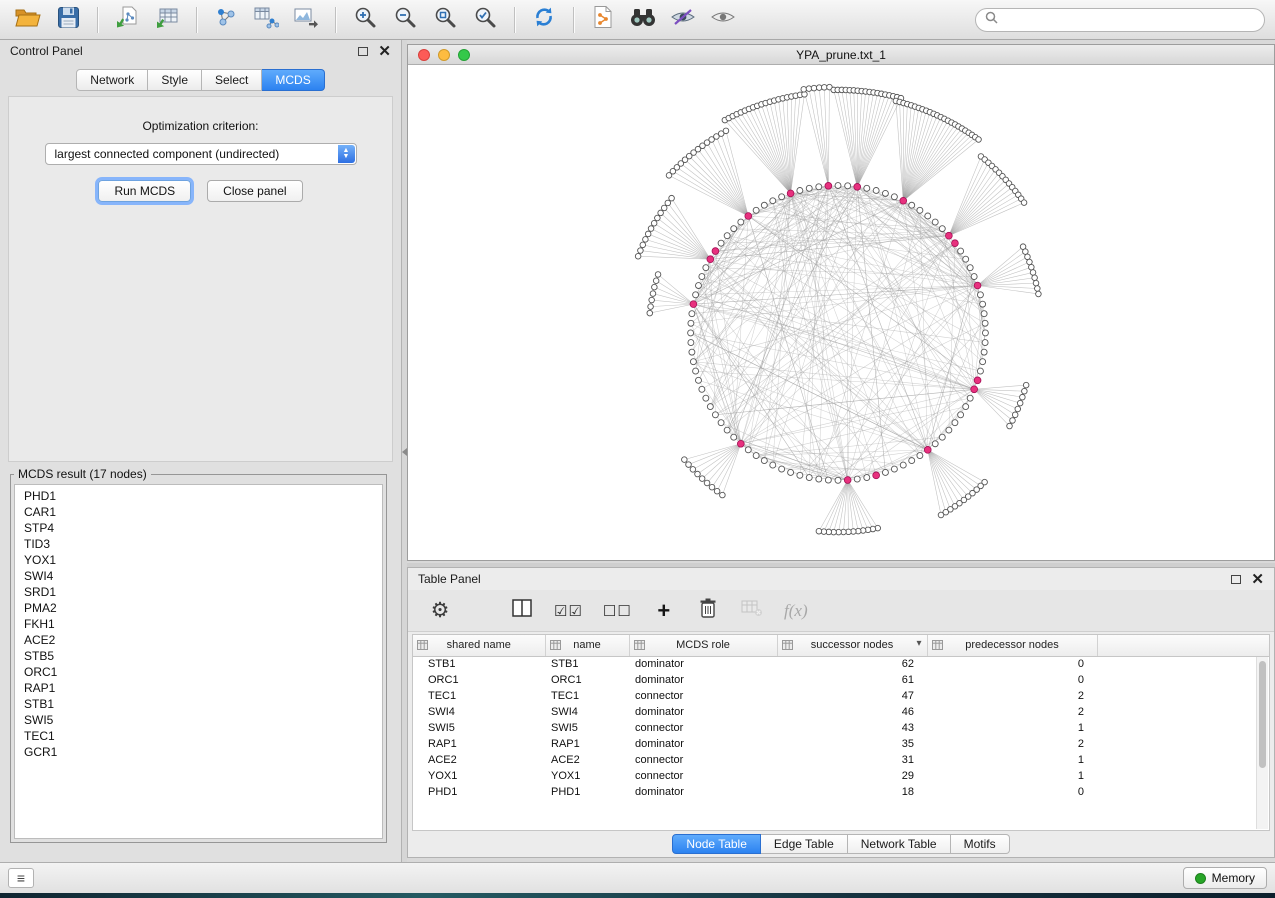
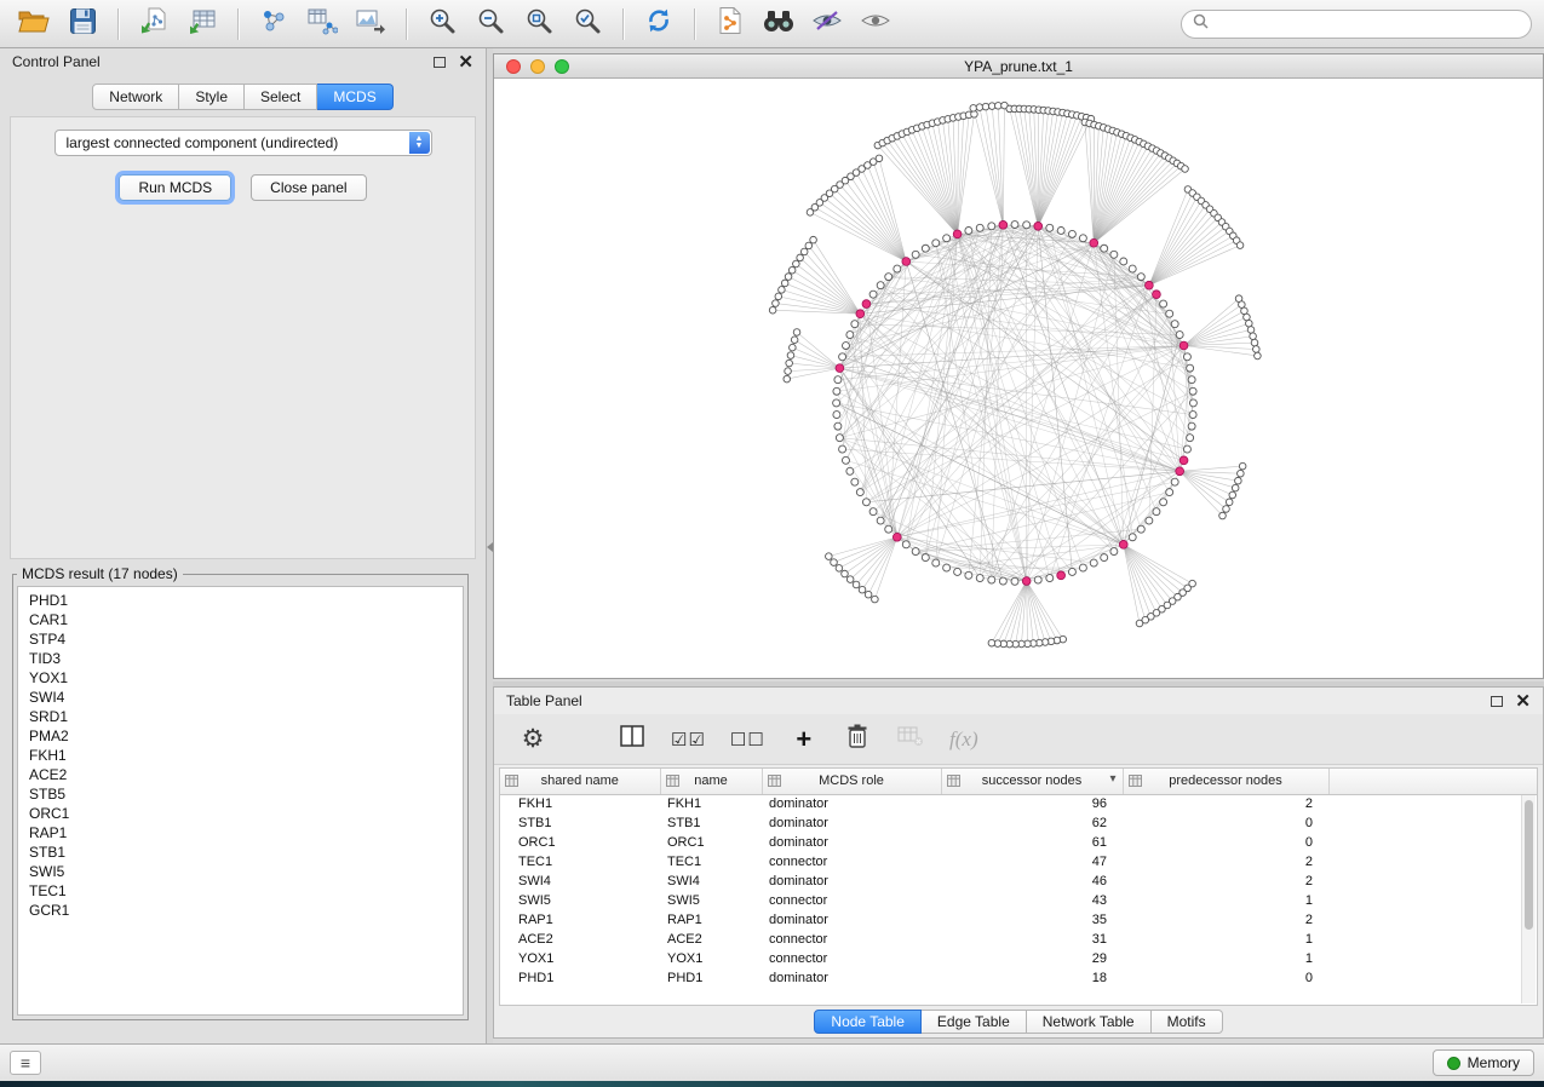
  Control Panel
  ✕
  Network
  Style
  Select
  MCDS
- Optimization criterion:
  largest connected component (undirected)
  Run MCDS
  Close panel
  MCDS result (17 nodes)
  PHD1
  CAR1
  STP4
  TID3
  YOX1
  SWI4
  SRD1
  PMA2
  FKH1
  ACE2
  STB5
  ORC1
  RAP1
  STB1
  SWI5
  TEC1
  GCR1
  YPA_prune.txt_1
  Table Panel
  ✕
  ⚙
  ☑☑
  ☐☐
  +
  f(x)
  shared name	name	MCDS role	successor nodes ▾	predecessor nodes
+ FKH1	FKH1	dominator	96	2
  STB1	STB1	dominator	62	0
  ORC1	ORC1	dominator	61	0
  TEC1	TEC1	connector	47	2
  SWI4	SWI4	dominator	46	2
  SWI5	SWI5	connector	43	1
  RAP1	RAP1	dominator	35	2
  ACE2	ACE2	connector	31	1
  YOX1	YOX1	connector	29	1
  PHD1	PHD1	dominator	18	0
  Node Table
  Edge Table
  Network Table
  Motifs
  ≡
  Memory
